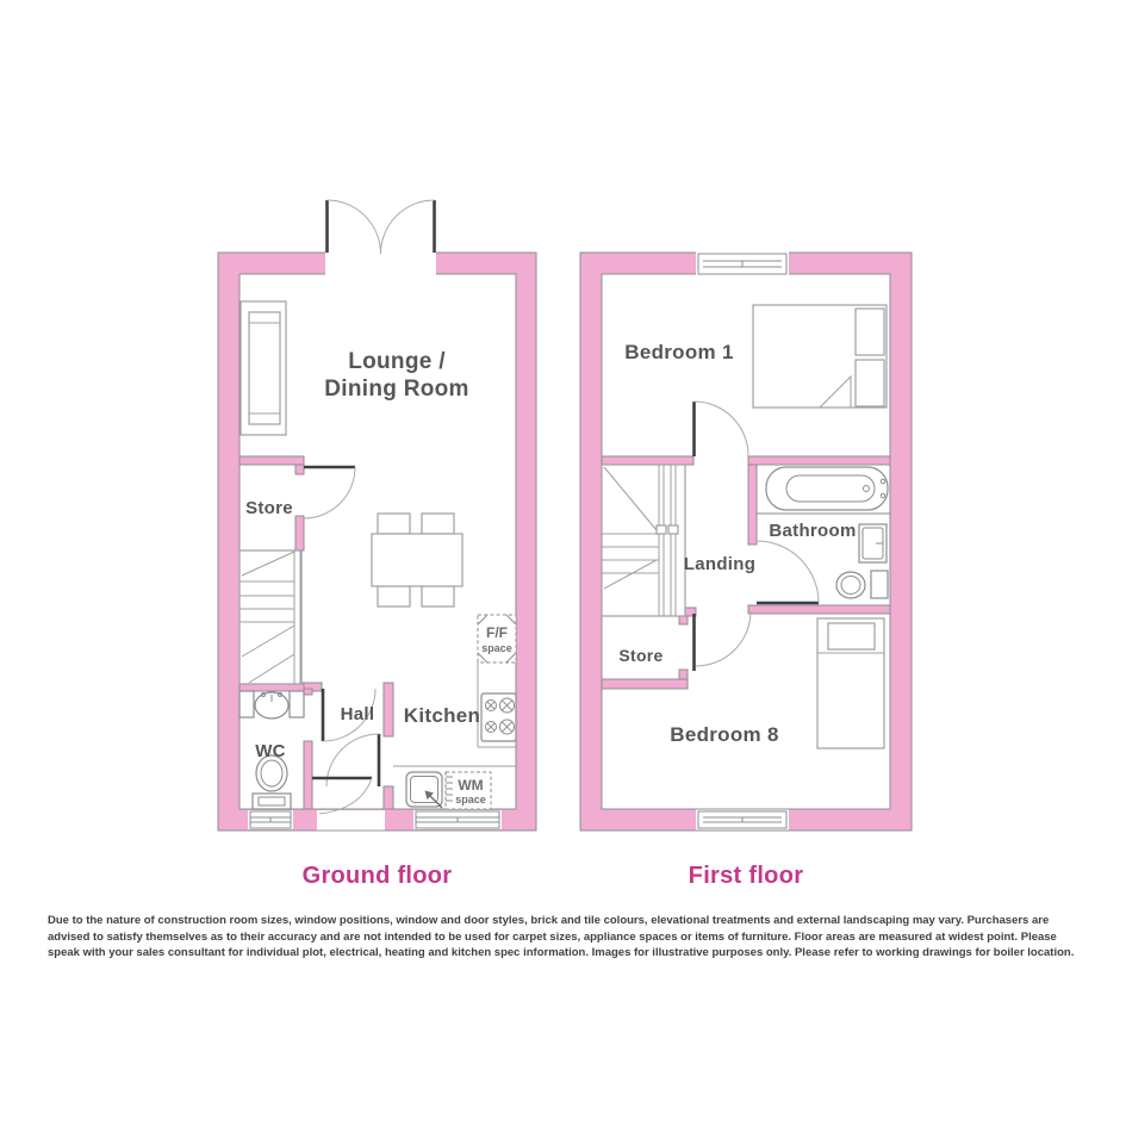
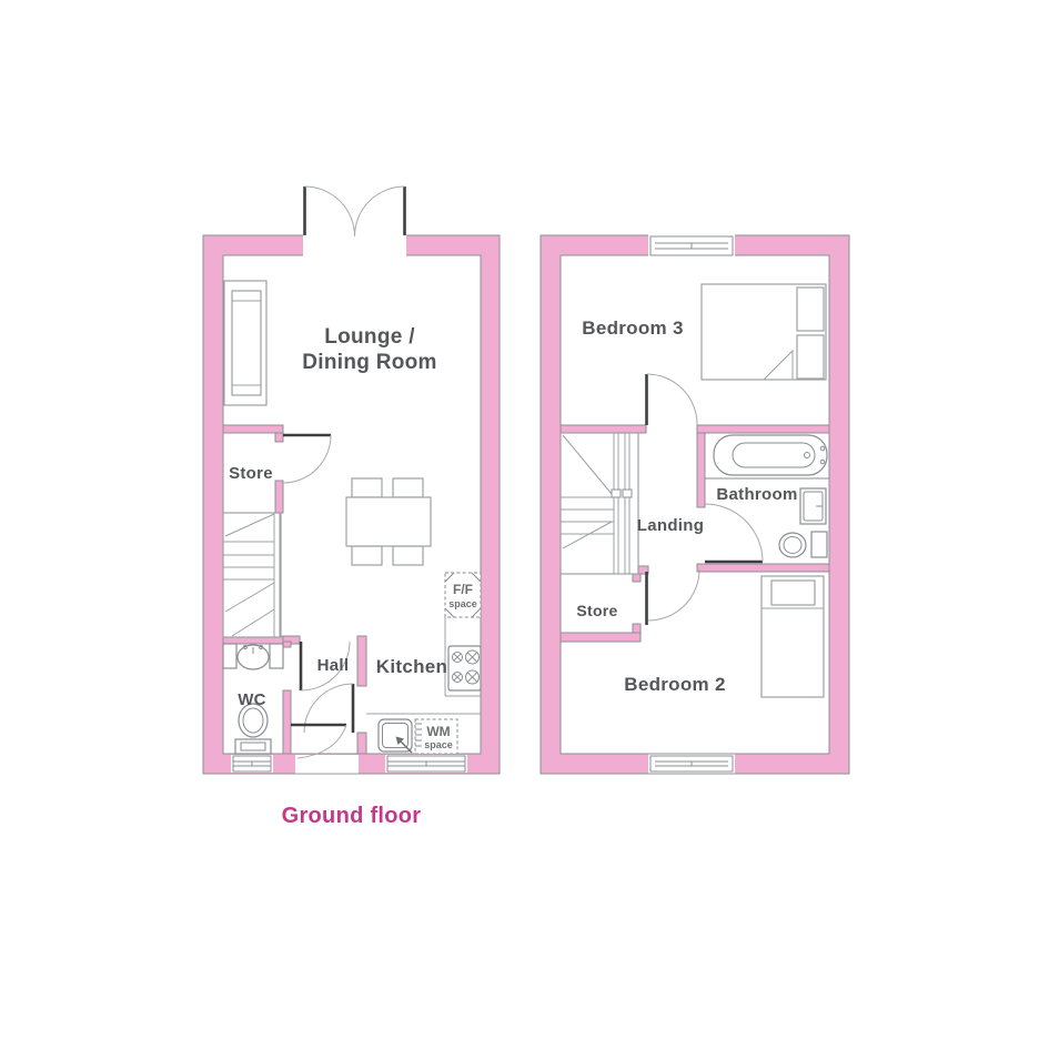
  F/F
  space
  WM
  space
  Lounge /
  Dining Room
  Store
  Hall
  Kitchen
  WC
- Bedroom 1
+ Bedroom 3
  Bathroom
  Landing
  Store
- Bedroom 8
+ Bedroom 2
  Ground floor
- First floor
- Due to the nature of construction room sizes, window positions, window and door styles, brick and tile colours, elevational treatments and external landscaping may vary. Purchasers are advised to satisfy themselves as to their accuracy and are not intended to be used for carpet sizes, appliance spaces or items of furniture. Floor areas are measured at widest point. Please speak with your sales consultant for individual plot, electrical, heating and kitchen spec information. Images for illustrative purposes only. Please refer to working drawings for boiler location.
